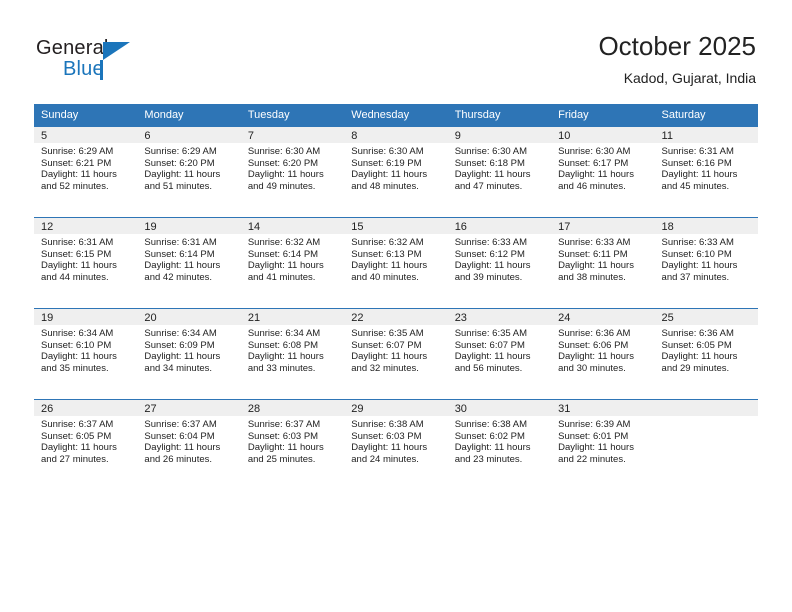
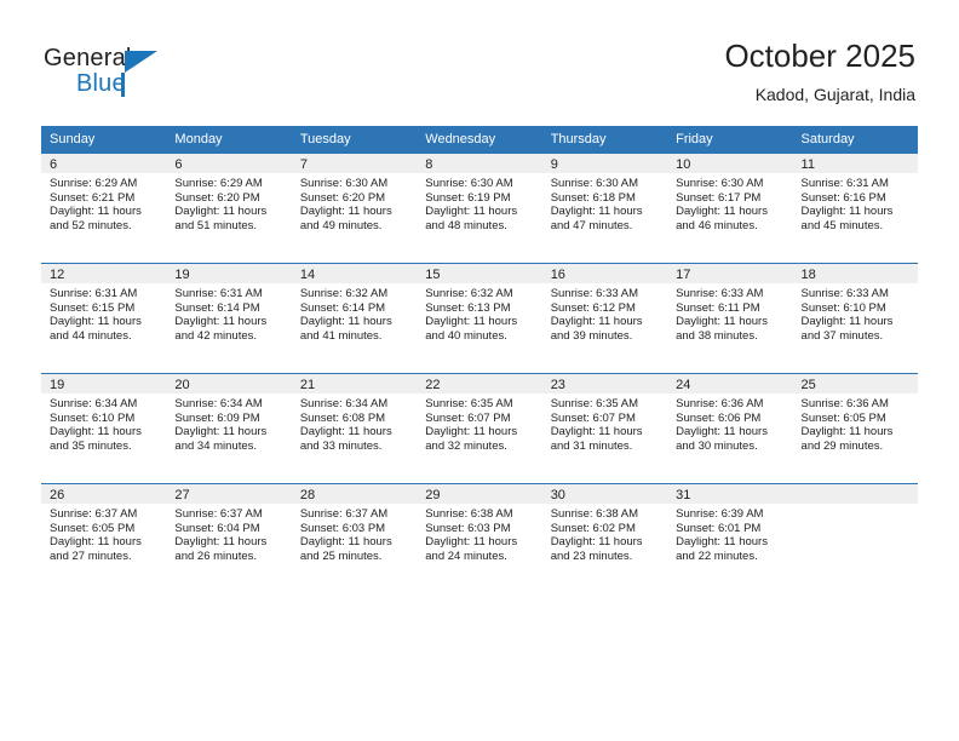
  General
  Blue
  October 2025
  Kadod, Gujarat, India
  Sunday	Monday	Tuesday	Wednesday	Thursday	Friday	Saturday
- 5Sunrise: 6:29 AMSunset: 6:21 PMDaylight: 11 hoursand 52 minutes.	6Sunrise: 6:29 AMSunset: 6:20 PMDaylight: 11 hoursand 51 minutes.	7Sunrise: 6:30 AMSunset: 6:20 PMDaylight: 11 hoursand 49 minutes.	8Sunrise: 6:30 AMSunset: 6:19 PMDaylight: 11 hoursand 48 minutes.	9Sunrise: 6:30 AMSunset: 6:18 PMDaylight: 11 hoursand 47 minutes.	10Sunrise: 6:30 AMSunset: 6:17 PMDaylight: 11 hoursand 46 minutes.	11Sunrise: 6:31 AMSunset: 6:16 PMDaylight: 11 hoursand 45 minutes.
+ 6Sunrise: 6:29 AMSunset: 6:21 PMDaylight: 11 hoursand 52 minutes.	6Sunrise: 6:29 AMSunset: 6:20 PMDaylight: 11 hoursand 51 minutes.	7Sunrise: 6:30 AMSunset: 6:20 PMDaylight: 11 hoursand 49 minutes.	8Sunrise: 6:30 AMSunset: 6:19 PMDaylight: 11 hoursand 48 minutes.	9Sunrise: 6:30 AMSunset: 6:18 PMDaylight: 11 hoursand 47 minutes.	10Sunrise: 6:30 AMSunset: 6:17 PMDaylight: 11 hoursand 46 minutes.	11Sunrise: 6:31 AMSunset: 6:16 PMDaylight: 11 hoursand 45 minutes.
  12Sunrise: 6:31 AMSunset: 6:15 PMDaylight: 11 hoursand 44 minutes.	19Sunrise: 6:31 AMSunset: 6:14 PMDaylight: 11 hoursand 42 minutes.	14Sunrise: 6:32 AMSunset: 6:14 PMDaylight: 11 hoursand 41 minutes.	15Sunrise: 6:32 AMSunset: 6:13 PMDaylight: 11 hoursand 40 minutes.	16Sunrise: 6:33 AMSunset: 6:12 PMDaylight: 11 hoursand 39 minutes.	17Sunrise: 6:33 AMSunset: 6:11 PMDaylight: 11 hoursand 38 minutes.	18Sunrise: 6:33 AMSunset: 6:10 PMDaylight: 11 hoursand 37 minutes.
- 19Sunrise: 6:34 AMSunset: 6:10 PMDaylight: 11 hoursand 35 minutes.	20Sunrise: 6:34 AMSunset: 6:09 PMDaylight: 11 hoursand 34 minutes.	21Sunrise: 6:34 AMSunset: 6:08 PMDaylight: 11 hoursand 33 minutes.	22Sunrise: 6:35 AMSunset: 6:07 PMDaylight: 11 hoursand 32 minutes.	23Sunrise: 6:35 AMSunset: 6:07 PMDaylight: 11 hoursand 56 minutes.	24Sunrise: 6:36 AMSunset: 6:06 PMDaylight: 11 hoursand 30 minutes.	25Sunrise: 6:36 AMSunset: 6:05 PMDaylight: 11 hoursand 29 minutes.
+ 19Sunrise: 6:34 AMSunset: 6:10 PMDaylight: 11 hoursand 35 minutes.	20Sunrise: 6:34 AMSunset: 6:09 PMDaylight: 11 hoursand 34 minutes.	21Sunrise: 6:34 AMSunset: 6:08 PMDaylight: 11 hoursand 33 minutes.	22Sunrise: 6:35 AMSunset: 6:07 PMDaylight: 11 hoursand 32 minutes.	23Sunrise: 6:35 AMSunset: 6:07 PMDaylight: 11 hoursand 31 minutes.	24Sunrise: 6:36 AMSunset: 6:06 PMDaylight: 11 hoursand 30 minutes.	25Sunrise: 6:36 AMSunset: 6:05 PMDaylight: 11 hoursand 29 minutes.
  26Sunrise: 6:37 AMSunset: 6:05 PMDaylight: 11 hoursand 27 minutes.	27Sunrise: 6:37 AMSunset: 6:04 PMDaylight: 11 hoursand 26 minutes.	28Sunrise: 6:37 AMSunset: 6:03 PMDaylight: 11 hoursand 25 minutes.	29Sunrise: 6:38 AMSunset: 6:03 PMDaylight: 11 hoursand 24 minutes.	30Sunrise: 6:38 AMSunset: 6:02 PMDaylight: 11 hoursand 23 minutes.	31Sunrise: 6:39 AMSunset: 6:01 PMDaylight: 11 hoursand 22 minutes.
